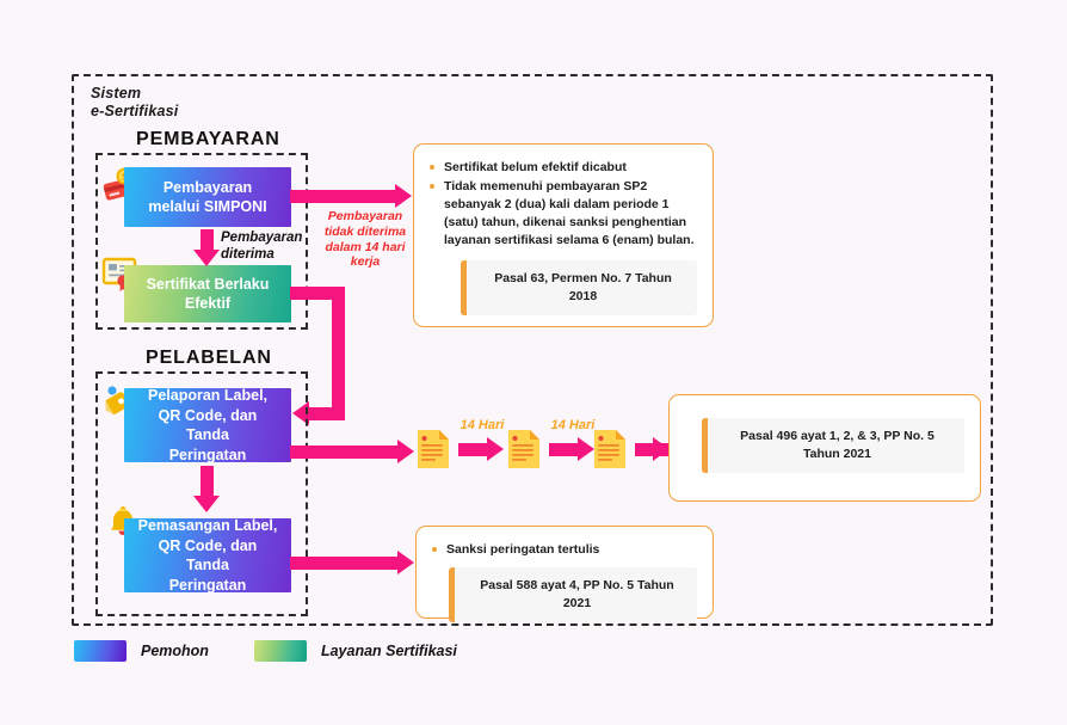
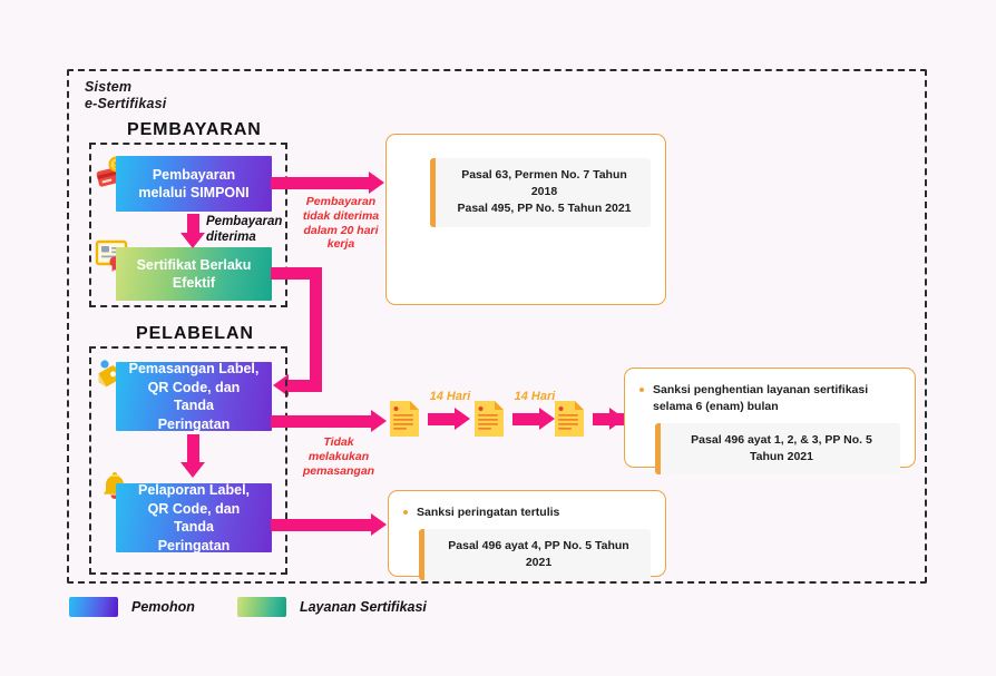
  Sistem
  e-Sertifikasi
  PEMBAYARAN
  Pembayaran
  melalui SIMPONI
  Sertifikat Berlaku
  Efektif
  Pembayaran
  diterima
  Pembayaran
  tidak diterima
- dalam 14 hari
+ dalam 20 hari
  kerja
  PELABELAN
- Pelaporan Label,
+ Pemasangan Label,
  QR Code, dan Tanda
  Peringatan
- Pemasangan Label,
+ Pelaporan Label,
  QR Code, dan Tanda
  Peringatan
+ Tidak
+ melakukan
+ pemasangan
  14 Hari
  14 Hari
- Sertifikat belum efektif dicabut
- Tidak memenuhi pembayaran SP2 sebanyak 2 (dua) kali dalam periode 1 (satu) tahun, dikenai sanksi penghentian layanan sertifikasi selama 6 (enam) bulan.
  Pasal 63, Permen No. 7 Tahun 2018
+ Pasal 495, PP No. 5 Tahun 2021
+ Sanksi penghentian layanan sertifikasi selama 6 (enam) bulan
  Pasal 496 ayat 1, 2, & 3, PP No. 5 Tahun 2021
  Sanksi peringatan tertulis
- Pasal 588 ayat 4, PP No. 5 Tahun 2021
+ Pasal 496 ayat 4, PP No. 5 Tahun 2021
  Pemohon
  Layanan Sertifikasi
